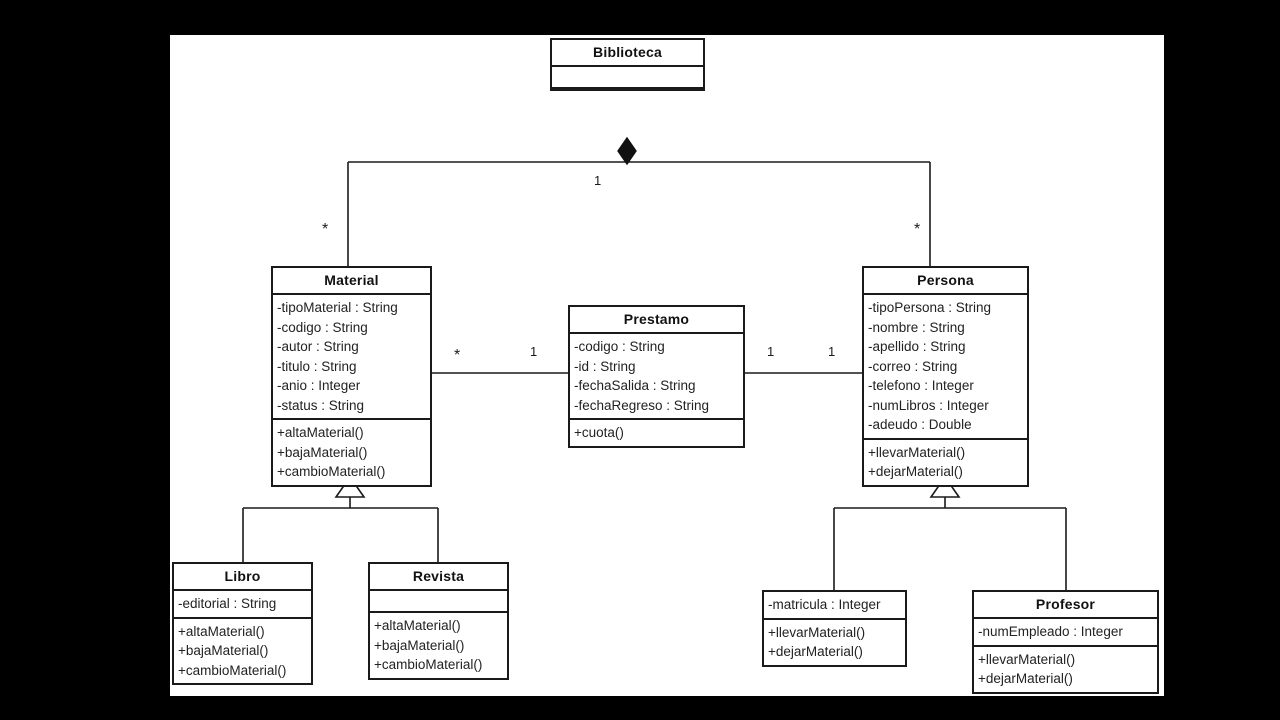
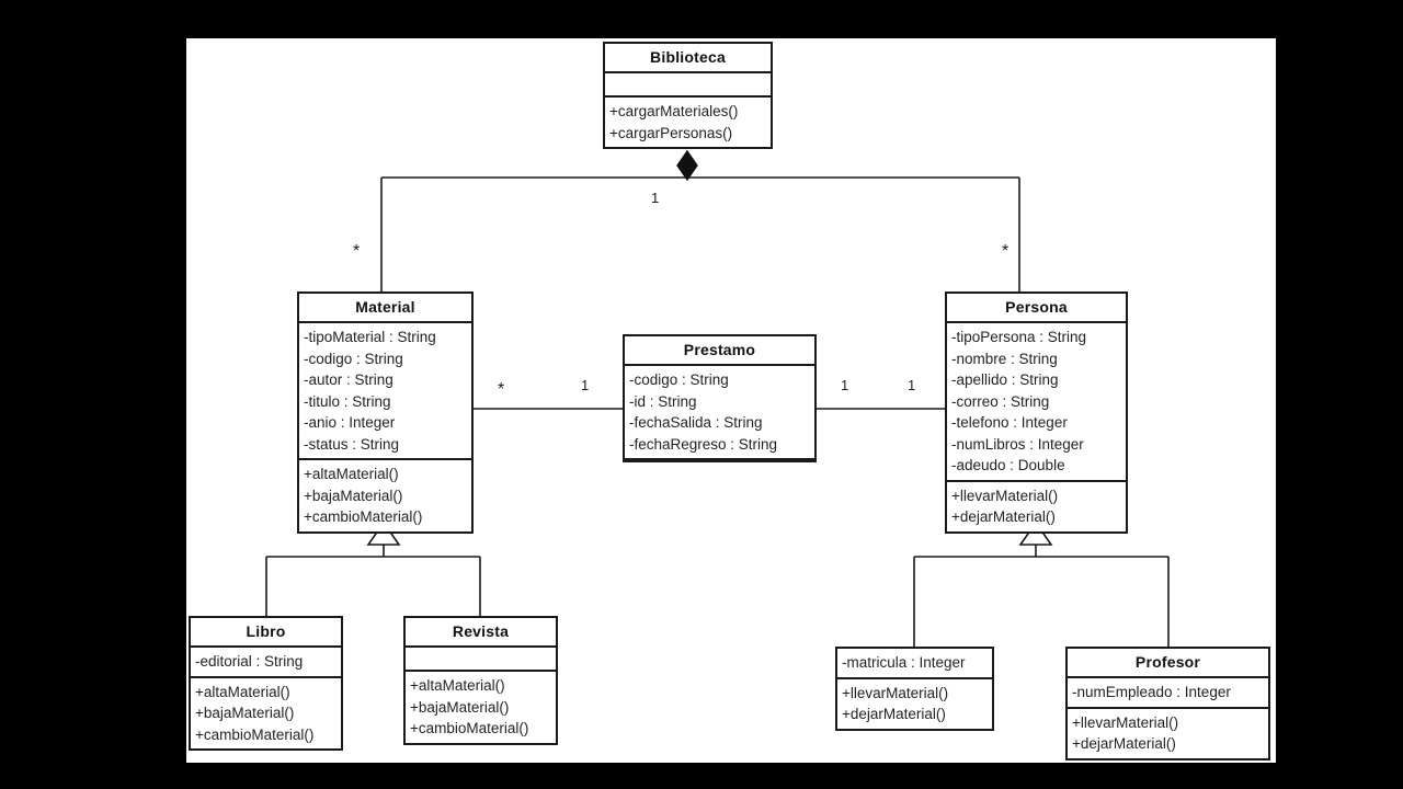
  1
  *
  *
  *
  1
  1
  1
  Biblioteca
+ +cargarMateriales()
+ +cargarPersonas()
  Material
  -tipoMaterial : String
  -codigo : String
  -autor : String
  -titulo : String
  -anio : Integer
  -status : String
  +altaMaterial()
  +bajaMaterial()
  +cambioMaterial()
  Prestamo
  -codigo : String
  -id : String
  -fechaSalida : String
  -fechaRegreso : String
- +cuota()
  Persona
  -tipoPersona : String
  -nombre : String
  -apellido : String
  -correo : String
  -telefono : Integer
  -numLibros : Integer
  -adeudo : Double
  +llevarMaterial()
  +dejarMaterial()
  Libro
  -editorial : String
  +altaMaterial()
  +bajaMaterial()
  +cambioMaterial()
  Revista
  +altaMaterial()
  +bajaMaterial()
  +cambioMaterial()
  -matricula : Integer
  +llevarMaterial()
  +dejarMaterial()
  Profesor
  -numEmpleado : Integer
  +llevarMaterial()
  +dejarMaterial()
